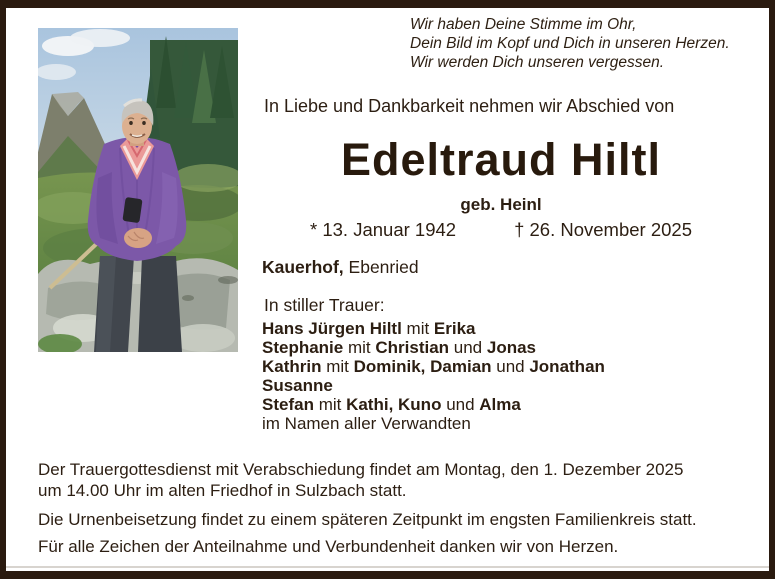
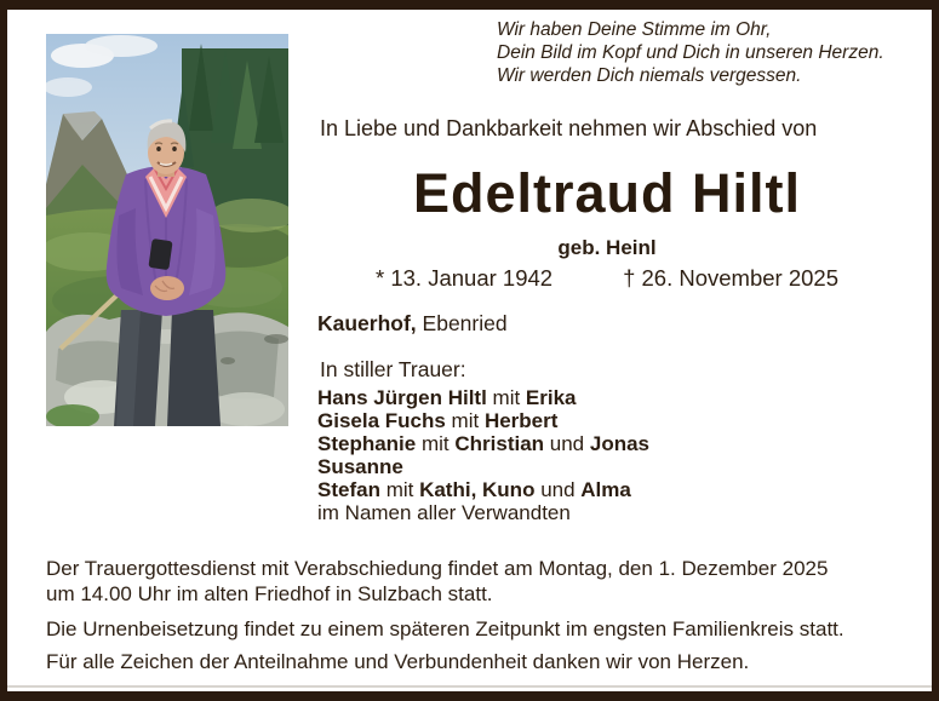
  Wir haben Deine Stimme im Ohr,
  Dein Bild im Kopf und Dich in unseren Herzen.
- Wir werden Dich unseren vergessen.
+ Wir werden Dich niemals vergessen.
  In Liebe und Dankbarkeit nehmen wir Abschied von
  Edeltraud Hiltl
  geb. Heinl
  * 13. Januar 1942 † 26. November 2025
  Kauerhof, Ebenried
  In stiller Trauer:
  Hans Jürgen Hiltl mit Erika
+ Gisela Fuchs mit Herbert
  Stephanie mit Christian und Jonas
- Kathrin mit Dominik, Damian und Jonathan
  Susanne
  Stefan mit Kathi, Kuno und Alma
  im Namen aller Verwandten
  Der Trauergottesdienst mit Verabschiedung findet am Montag, den 1. Dezember 2025
  um 14.00 Uhr im alten Friedhof in Sulzbach statt.
  Die Urnenbeisetzung findet zu einem späteren Zeitpunkt im engsten Familienkreis statt.
  Für alle Zeichen der Anteilnahme und Verbundenheit danken wir von Herzen.
